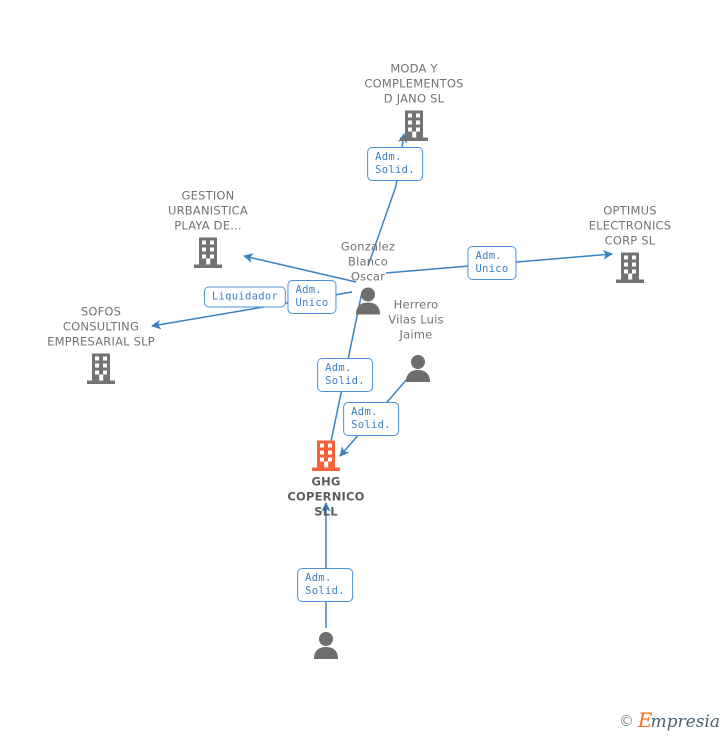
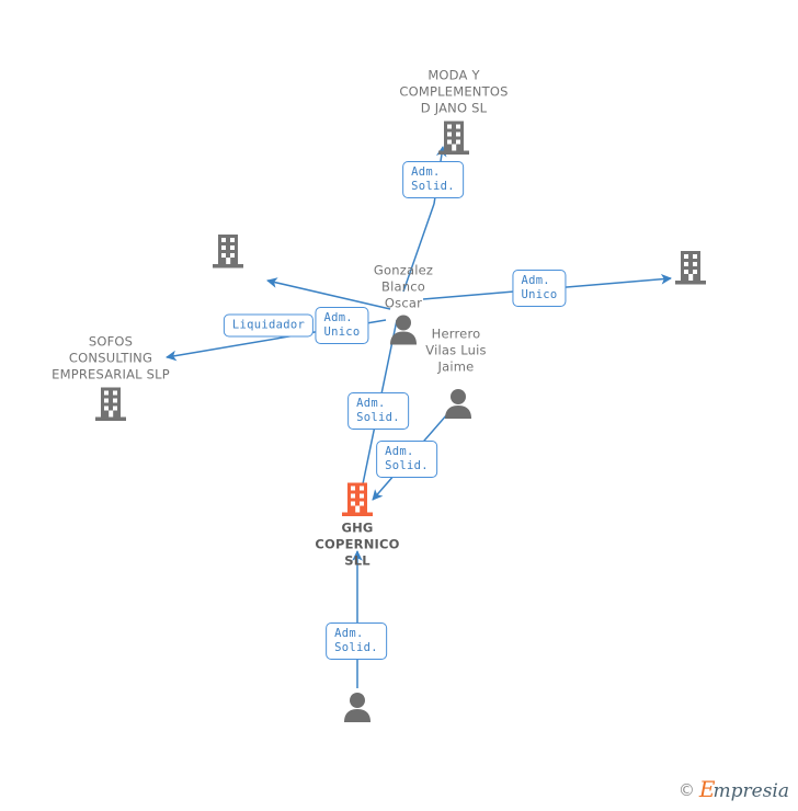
  MODA Y
  COMPLEMENTOS
  D JANO SL
- GESTION
- URBANISTICA
- PLAYA DE...
- OPTIMUS
- ELECTRONICS
- CORP SL
  SOFOS
  CONSULTING
  EMPRESARIAL SLP
  Gonzalez
  Blanco
  Oscar
  Herrero
  Vilas Luis
  Jaime
  GHG
  COPERNICO
  SLL
  Adm.
  Solid.
  Adm.
  Unico
  Adm.
  Unico
  Liquidador
  Adm.
  Solid.
  Adm.
  Solid.
  Adm.
  Solid.
  ©
  Empresia
